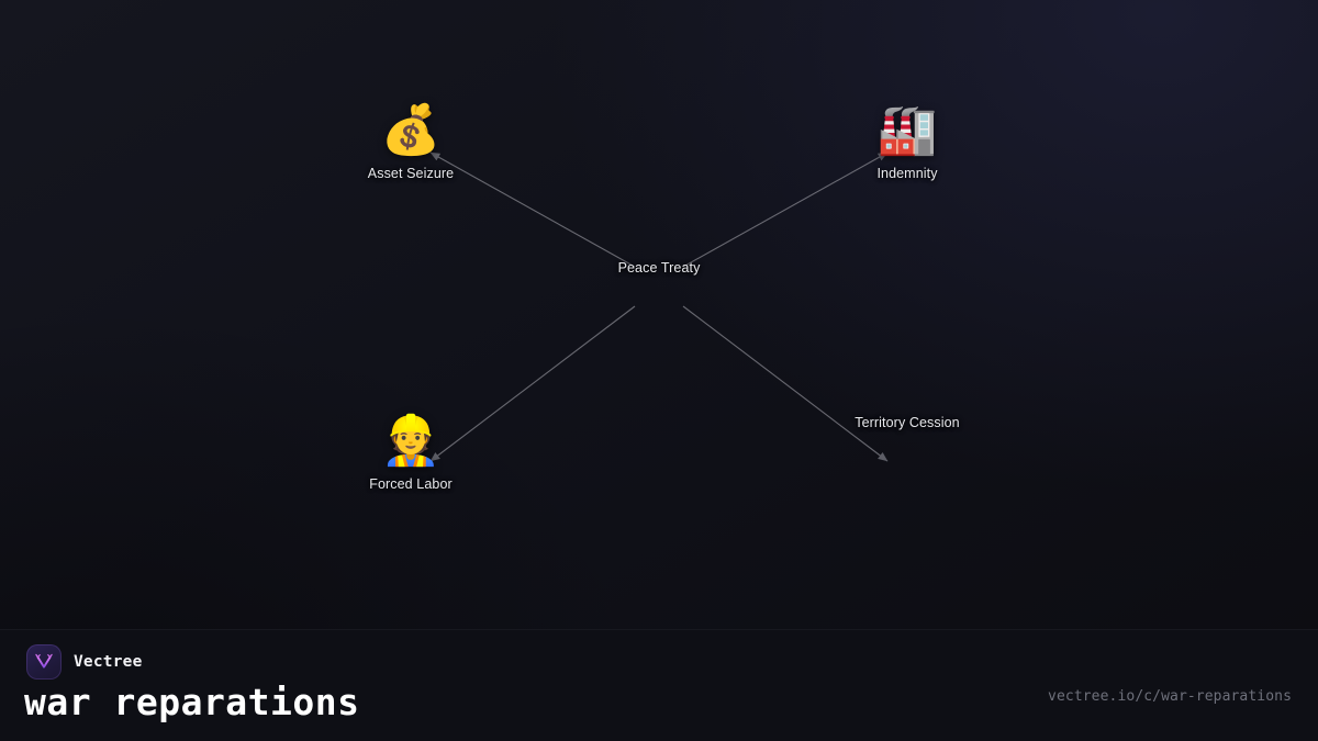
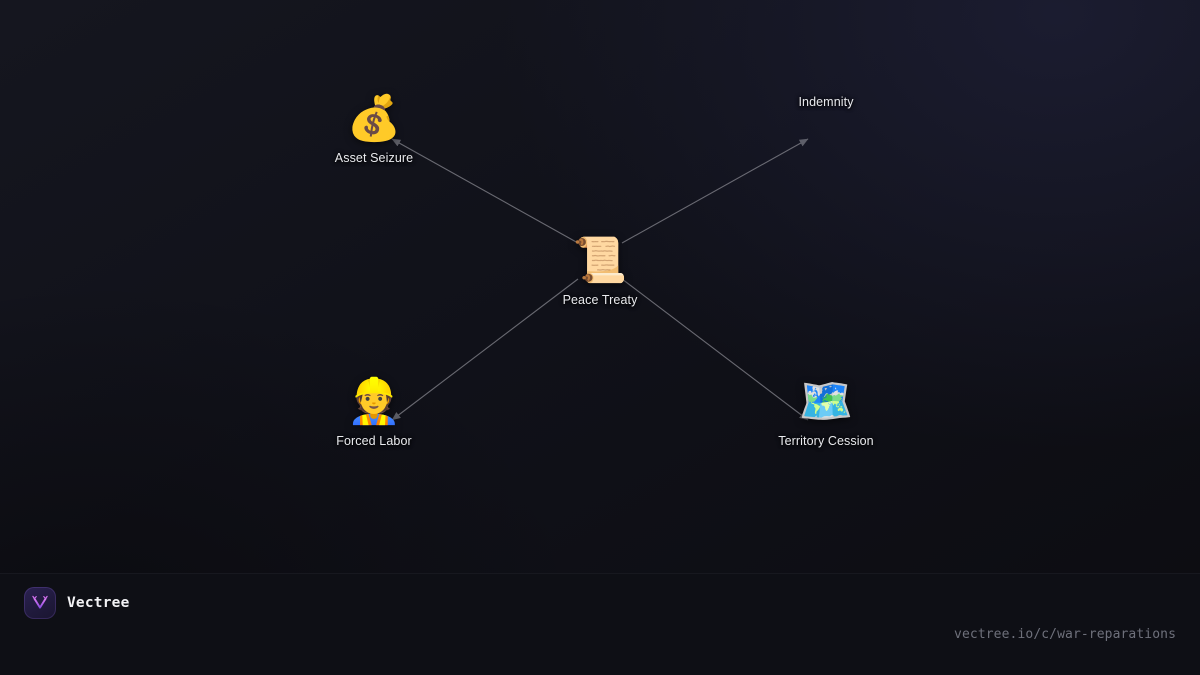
  💰
  Asset Seizure
- 🏭
  Indemnity
+ 📜
  Peace Treaty
  👷
  Forced Labor
+ 🗺️
  Territory Cession
  Vectree
- war reparations
  vectree.io/c/war-reparations
